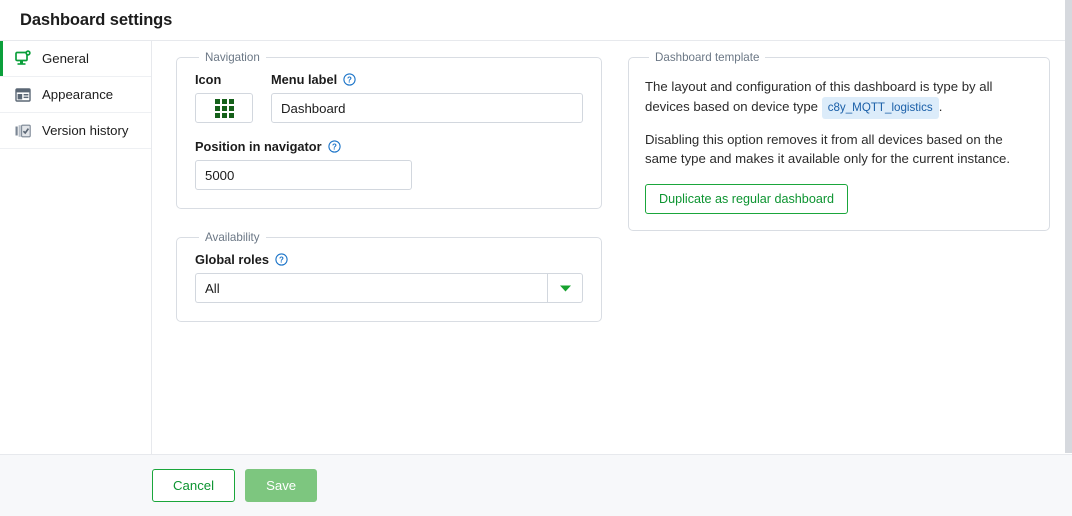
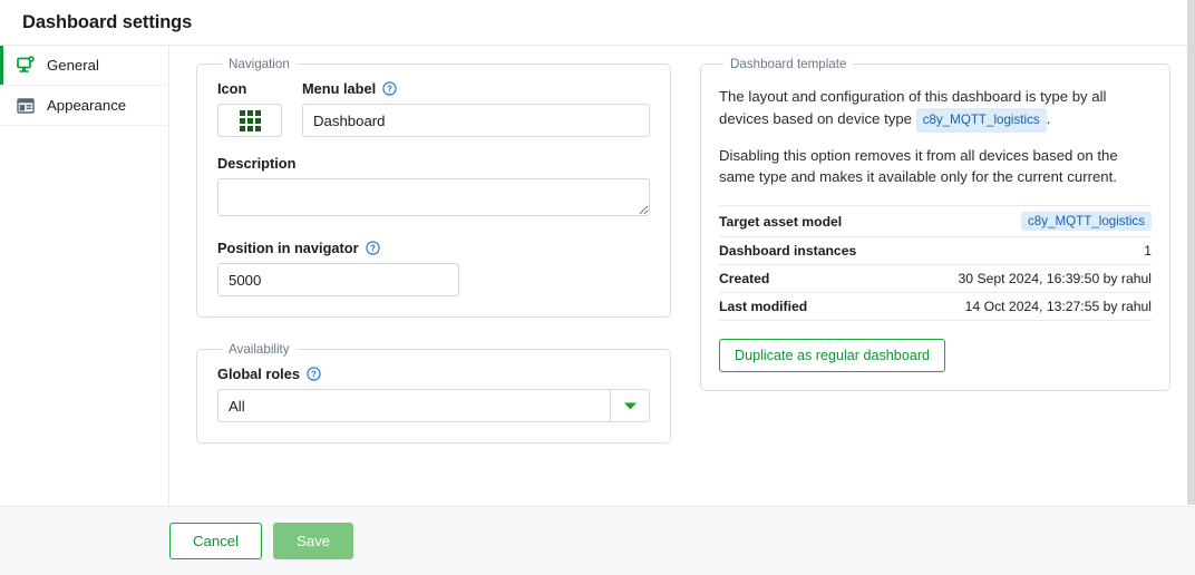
  Dashboard settings
  General
  Appearance
- Version history
  Navigation
  Icon
  Menu label
  ?
  Dashboard
+ Description
  Position in navigator
  ?
  5000
  Availability
  Global roles
  ?
  All
  Dashboard template
  The layout and configuration of this dashboard is type by all devices based on device type c8y_MQTT_logistics .
- Disabling this option removes it from all devices based on the same type and makes it available only for the current instance.
+ Disabling this option removes it from all devices based on the same type and makes it available only for the current current.
+ Target asset model	c8y_MQTT_logistics
+ Dashboard instances	1
+ Created	30 Sept 2024, 16:39:50 by rahul
+ Last modified	14 Oct 2024, 13:27:55 by rahul
  Duplicate as regular dashboard
  Cancel
  Save
